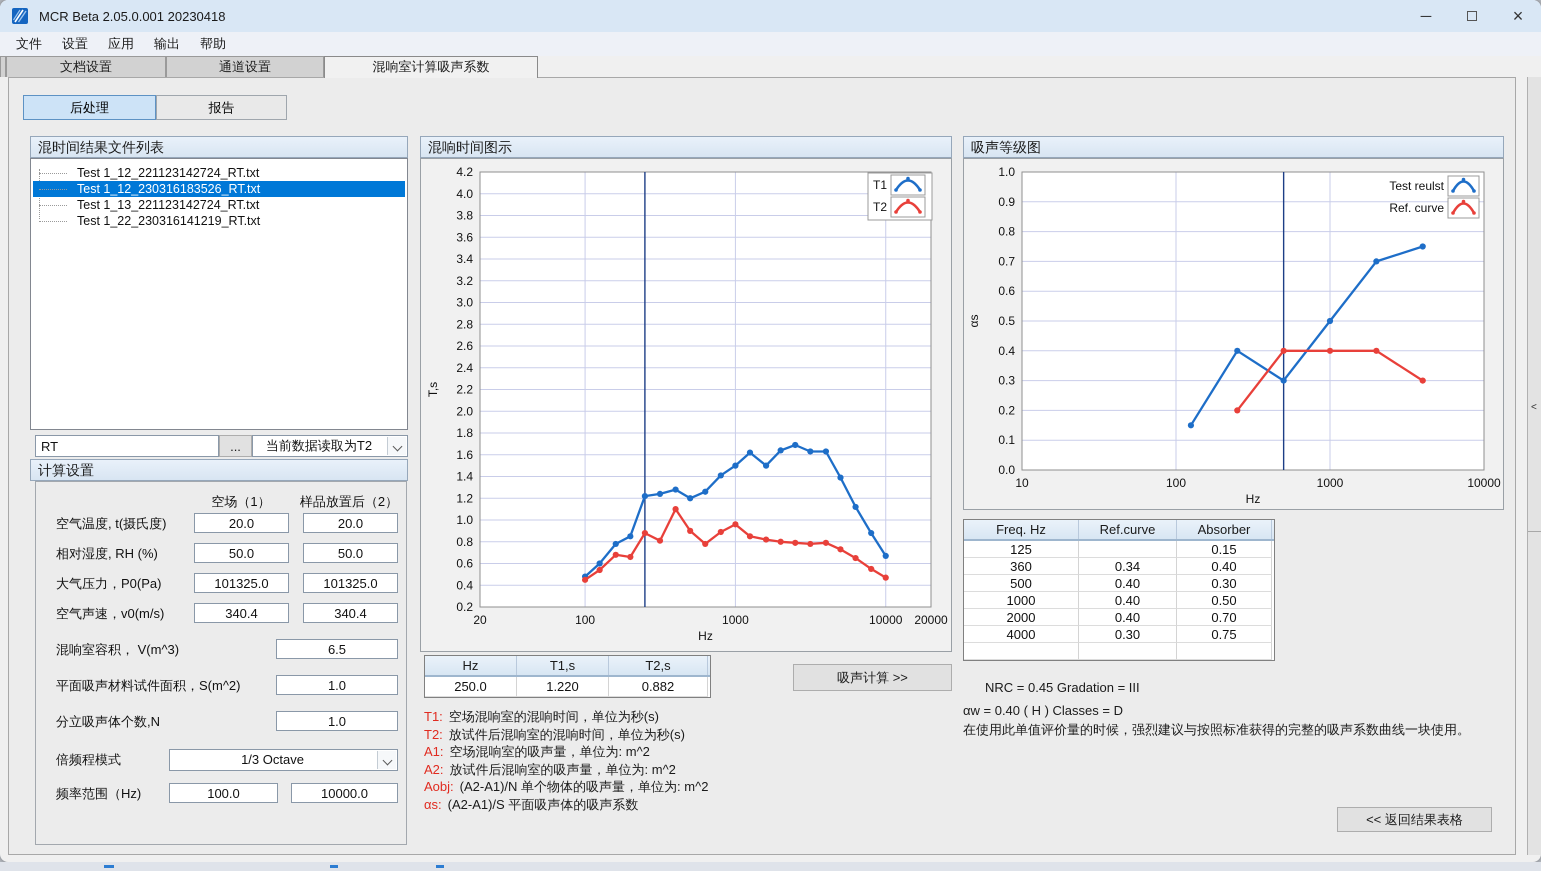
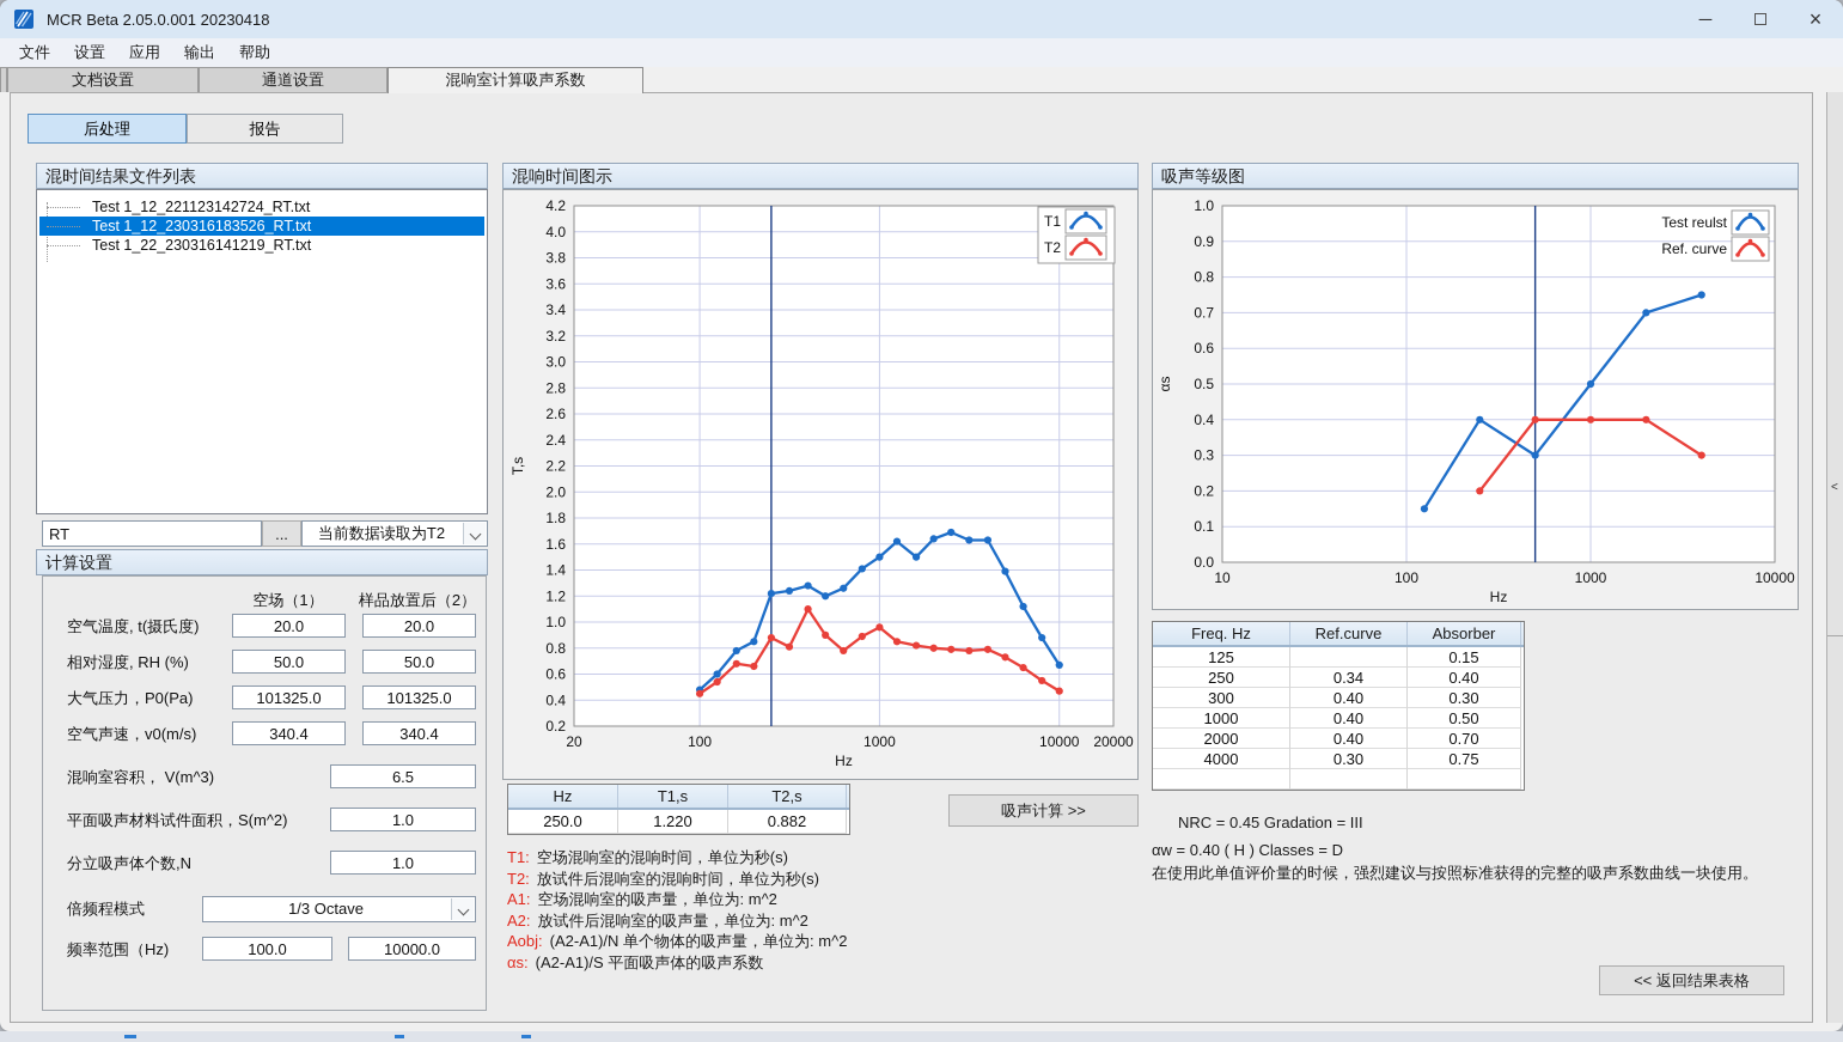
  MCR Beta 2.05.0.001 20230418
  ─
  ×
  文件
  设置
  应用
  输出
  帮助
  文档设置
  通道设置
  混响室计算吸声系数
  后处理
  报告
  混时间结果文件列表
  Test 1_12_221123142724_RT.txt
  Test 1_12_230316183526_RT.txt
- Test 1_13_221123142724_RT.txt
  Test 1_22_230316141219_RT.txt
  RT
  ...
  当前数据读取为T2
  计算设置
  空场（1）
  样品放置后（2）
  空气温度, t(摄氏度)
  20.0
  20.0
  相对湿度, RH (%)
  50.0
  50.0
  大气压力，P0(Pa)
  101325.0
  101325.0
  空气声速，v0(m/s)
  340.4
  340.4
  混响室容积， V(m^3)
  6.5
  平面吸声材料试件面积，S(m^2)
  1.0
  分立吸声体个数,N
  1.0
  倍频程模式
  1/3 Octave
  频率范围（Hz)
  100.0
  10000.0
  混响时间图示
  0.2
  0.4
  0.6
  0.8
  1.0
  1.2
  1.4
  1.6
  1.8
  2.0
  2.2
  2.4
  2.6
  2.8
  3.0
  3.2
  3.4
  3.6
  3.8
  4.0
  4.2
  20
  100
  1000
  10000
  20000
  Hz
  T1
  T2
  Hz
  T1,s
  T2,s
  250.0
  1.220
  0.882
  吸声计算 >>
  T1: 空场混响室的混响时间，单位为秒(s)
  T2: 放试件后混响室的混响时间，单位为秒(s)
  A1: 空场混响室的吸声量，单位为: m^2
  A2: 放试件后混响室的吸声量，单位为: m^2
  Aobj: (A2-A1)/N 单个物体的吸声量，单位为: m^2
  αs: (A2-A1)/S 平面吸声体的吸声系数
  吸声等级图
  0.0
  0.1
  0.2
  0.3
  0.4
  0.5
  0.6
  0.7
  0.8
  0.9
  1.0
  10
  100
  1000
  10000
  Hz
  Test reulst
  Ref. curve
  Freq. Hz
  Ref.curve
  Absorber
  125
  0.15
- 360
+ 250
  0.34
  0.40
- 500
+ 300
  0.40
  0.30
  1000
  0.40
  0.50
  2000
  0.40
  0.70
  4000
  0.30
  0.75
  NRC = 0.45 Gradation = III
  αw = 0.40 ( H ) Classes = D
  在使用此单值评价量的时候，强烈建议与按照标准获得的完整的吸声系数曲线一块使用。
  << 返回结果表格
  <
